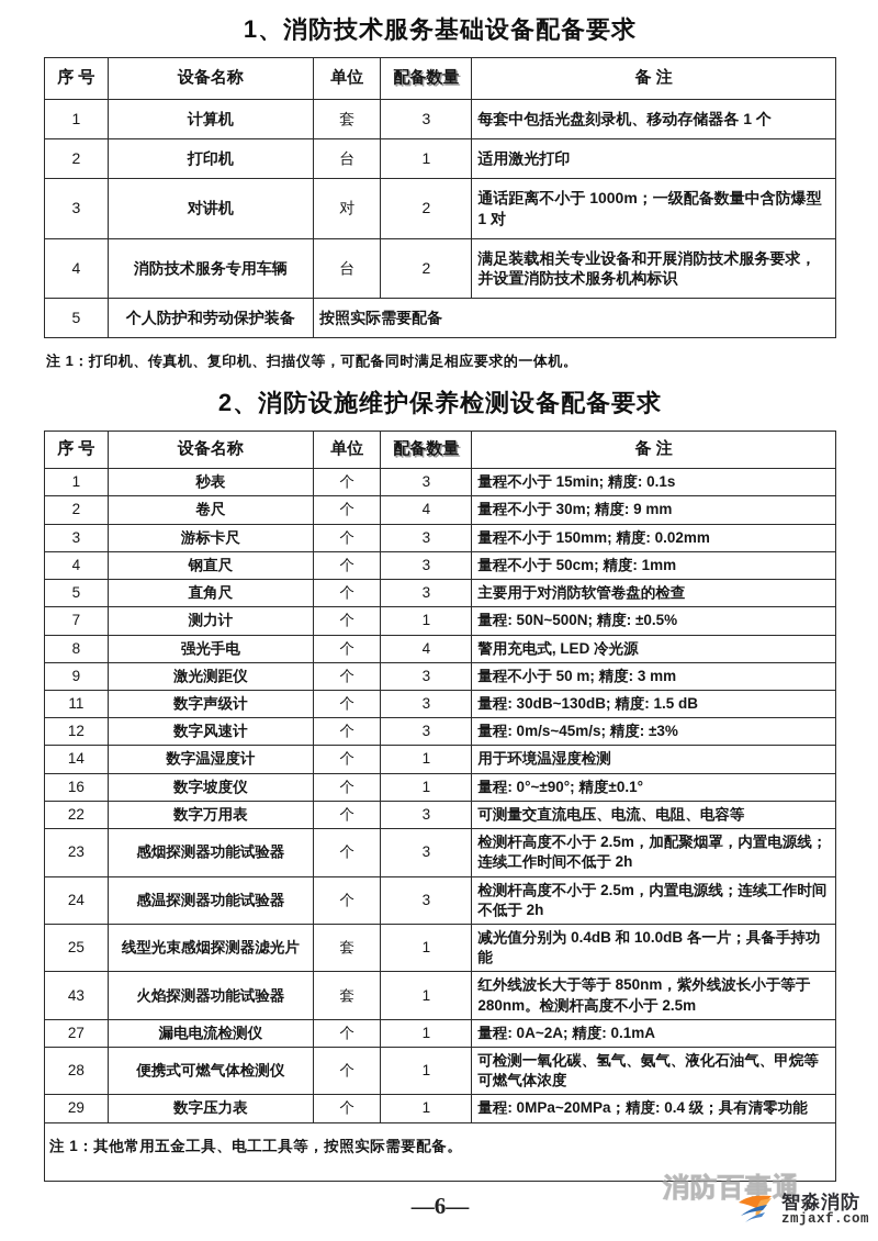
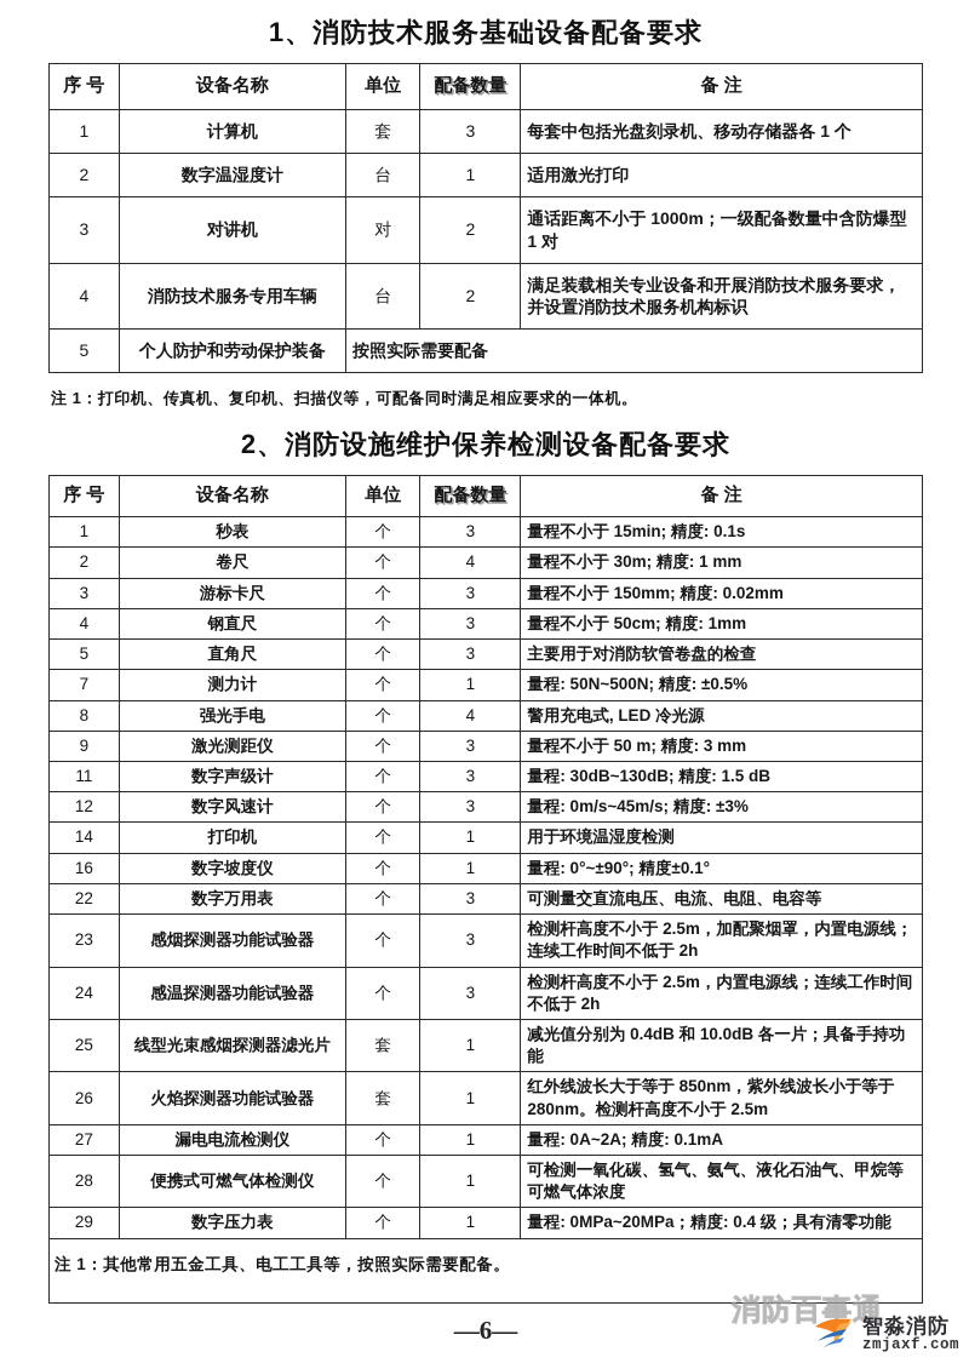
  1、消防技术服务基础设备配备要求
  序 号	设备名称	单位	配备数量	备 注
  1	计算机	套	3	每套中包括光盘刻录机、移动存储器各 1 个
- 2	打印机	台	1	适用激光打印
+ 2	数字温湿度计	台	1	适用激光打印
  3	对讲机	对	2	通话距离不小于 1000m；一级配备数量中含防爆型 1 对
  4	消防技术服务专用车辆	台	2	满足装载相关专业设备和开展消防技术服务要求，并设置消防技术服务机构标识
  5	个人防护和劳动保护装备	按照实际需要配备
  注 1：打印机、传真机、复印机、扫描仪等，可配备同时满足相应要求的一体机。
  2、消防设施维护保养检测设备配备要求
  序 号	设备名称	单位	配备数量	备 注
  1	秒表	个	3	量程不小于 15min; 精度: 0.1s
- 2	卷尺	个	4	量程不小于 30m; 精度: 9 mm
+ 2	卷尺	个	4	量程不小于 30m; 精度: 1 mm
  3	游标卡尺	个	3	量程不小于 150mm; 精度: 0.02mm
  4	钢直尺	个	3	量程不小于 50cm; 精度: 1mm
  5	直角尺	个	3	主要用于对消防软管卷盘的检查
  7	测力计	个	1	量程: 50N~500N; 精度: ±0.5%
  8	强光手电	个	4	警用充电式, LED 冷光源
  9	激光测距仪	个	3	量程不小于 50 m; 精度: 3 mm
  11	数字声级计	个	3	量程: 30dB~130dB; 精度: 1.5 dB
  12	数字风速计	个	3	量程: 0m/s~45m/s; 精度: ±3%
- 14	数字温湿度计	个	1	用于环境温湿度检测
+ 14	打印机	个	1	用于环境温湿度检测
  16	数字坡度仪	个	1	量程: 0°~±90°; 精度±0.1°
  22	数字万用表	个	3	可测量交直流电压、电流、电阻、电容等
  23	感烟探测器功能试验器	个	3	检测杆高度不小于 2.5m，加配聚烟罩，内置电源线；连续工作时间不低于 2h
  24	感温探测器功能试验器	个	3	检测杆高度不小于 2.5m，内置电源线；连续工作时间不低于 2h
  25	线型光束感烟探测器滤光片	套	1	减光值分别为 0.4dB 和 10.0dB 各一片；具备手持功能
- 43	火焰探测器功能试验器	套	1	红外线波长大于等于 850nm，紫外线波长小于等于 280nm。检测杆高度不小于 2.5m
+ 26	火焰探测器功能试验器	套	1	红外线波长大于等于 850nm，紫外线波长小于等于 280nm。检测杆高度不小于 2.5m
  27	漏电电流检测仪	个	1	量程: 0A~2A; 精度: 0.1mA
  28	便携式可燃气体检测仪	个	1	可检测一氧化碳、氢气、氨气、液化石油气、甲烷等可燃气体浓度
  29	数字压力表	个	1	量程: 0MPa~20MPa；精度: 0.4 级；具有清零功能
  注 1：其他常用五金工具、电工工具等，按照实际需要配备。
  —6—
  消防百事通
  智淼消防
  zmjaxf.com
